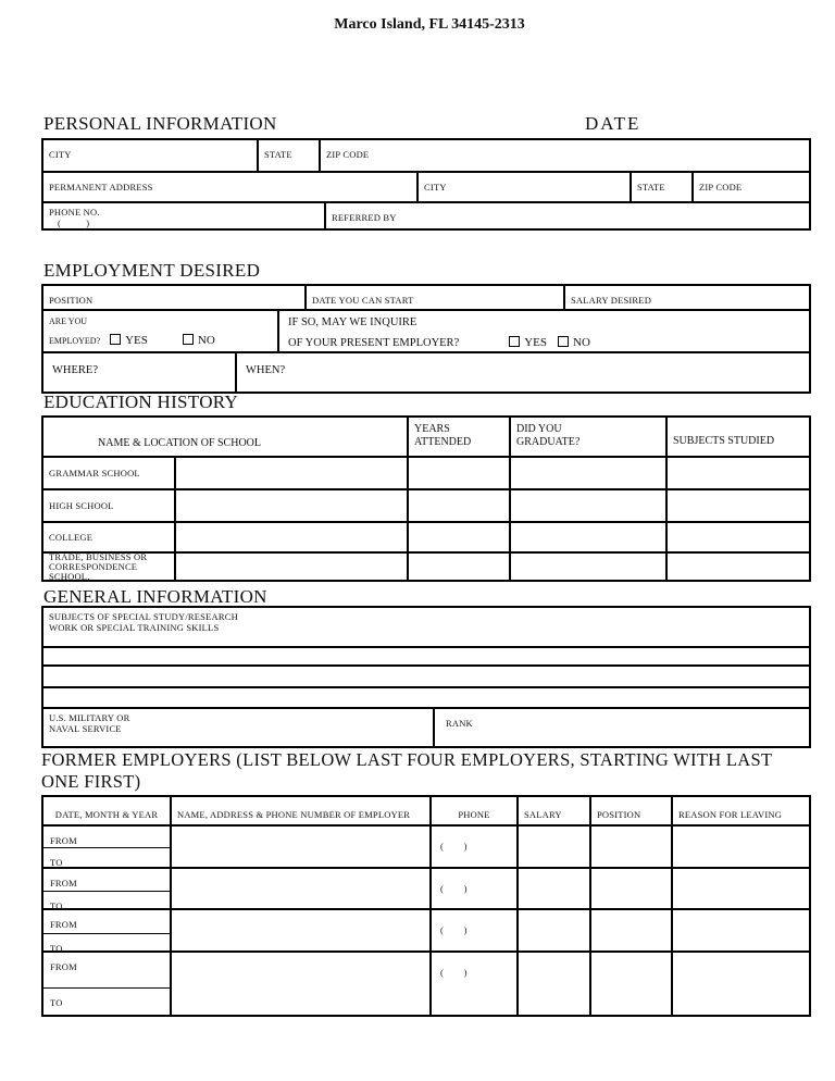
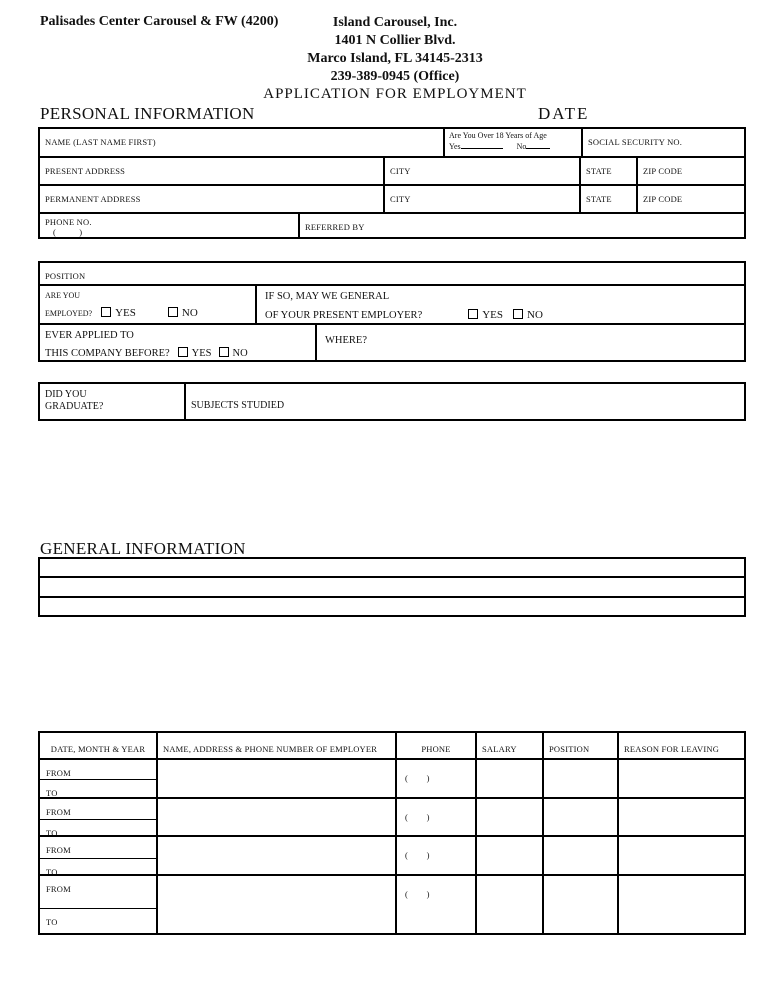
+ Palisades Center Carousel & FW (4200)
+ Island Carousel, Inc.
+ 1401 N Collier Blvd.
  Marco Island, FL 34145-2313
+ 239-389-0945 (Office)
+ APPLICATION FOR EMPLOYMENT
  PERSONAL INFORMATION
  DATE
+ NAME (LAST NAME FIRST)
+ Are You Over 18 Years of Age
+ Yes No
+ SOCIAL SECURITY NO.
+ PRESENT ADDRESS
  CITY
  STATE
  ZIP CODE
  PERMANENT ADDRESS
  CITY
  STATE
  ZIP CODE
  PHONE NO.
  ( )
  REFERRED BY
- EMPLOYMENT DESIRED
  POSITION
- DATE YOU CAN START
- SALARY DESIRED
  ARE YOU
  EMPLOYED? YES NO
- IF SO, MAY WE INQUIRE
+ IF SO, MAY WE GENERAL
  OF YOUR PRESENT EMPLOYER? YES NO
+ EVER APPLIED TO
+ THIS COMPANY BEFORE? YES NO
  WHERE?
- WHEN?
- EDUCATION HISTORY
- NAME & LOCATION OF SCHOOL
- YEARS ATTENDED
  DID YOU GRADUATE?
  SUBJECTS STUDIED
- GRAMMAR SCHOOL
- HIGH SCHOOL
- COLLEGE
- TRADE, BUSINESS OR CORRESPONDENCE SCHOOL.
  GENERAL INFORMATION
- SUBJECTS OF SPECIAL STUDY/RESEARCH
- WORK OR SPECIAL TRAINING SKILLS
- U.S. MILITARY OR
- NAVAL SERVICE
- RANK
- FORMER EMPLOYERS (LIST BELOW LAST FOUR EMPLOYERS, STARTING WITH LAST ONE FIRST)
  DATE, MONTH & YEAR
  NAME, ADDRESS & PHONE NUMBER OF EMPLOYER
  SALARY
  POSITION
  REASON FOR LEAVING
  FROM
  TO
  ( )
  FROM
  TO
  ( )
  FROM
  TO
  ( )
  FROM
  TO
  ( )
